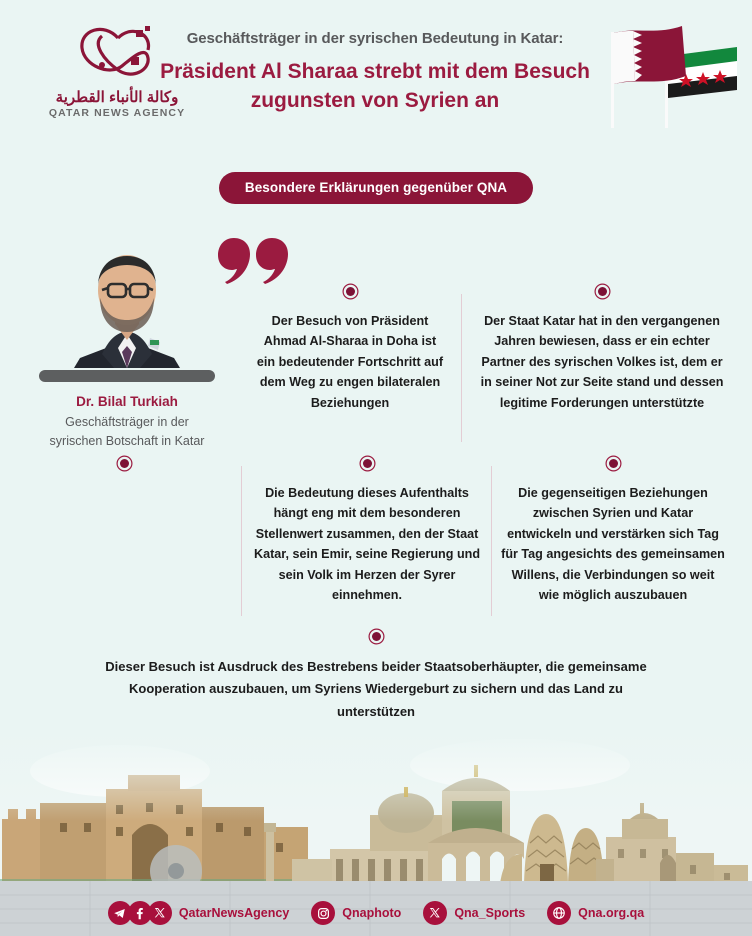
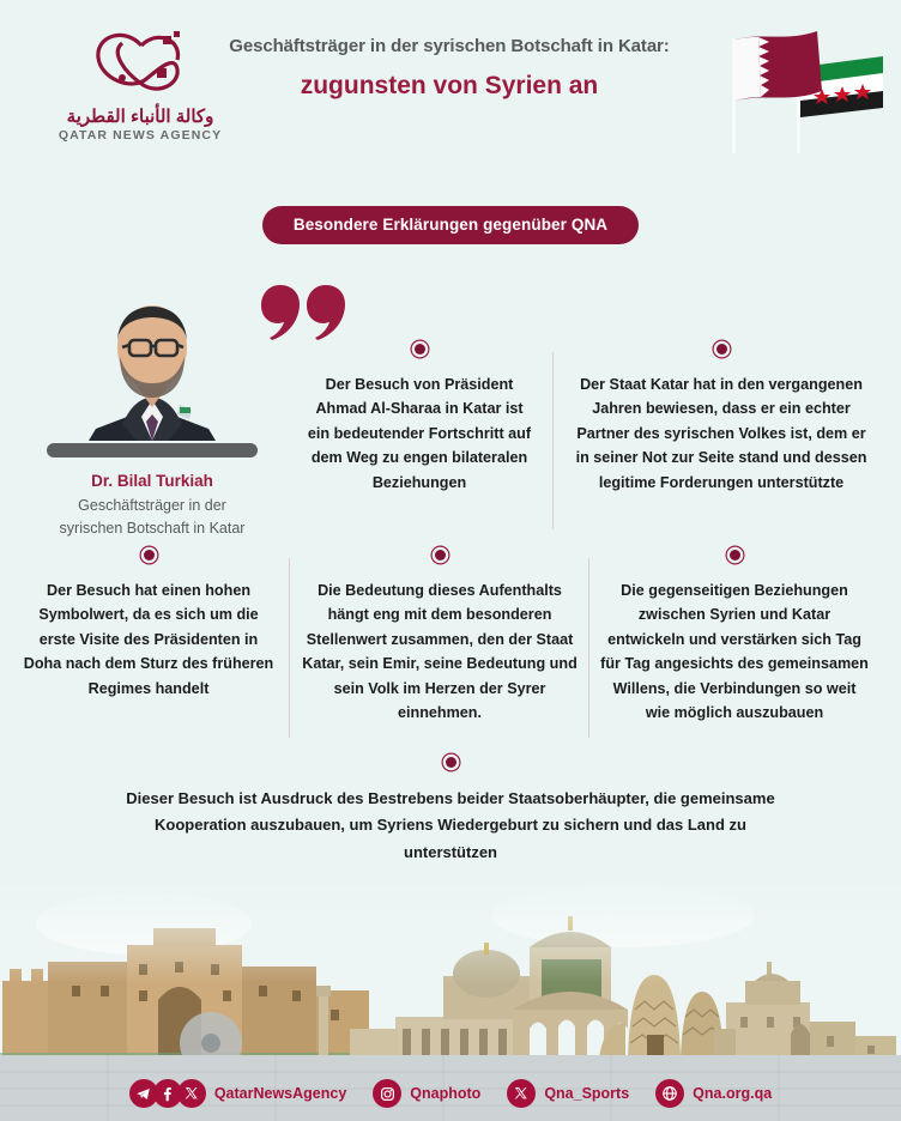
  وكالة الأنباء القطرية
  QATAR NEWS AGENCY
- Geschäftsträger in der syrischen Bedeutung in Katar:
+ Geschäftsträger in der syrischen Botschaft in Katar:
- Präsident Al Sharaa strebt mit dem Besuch
  zugunsten von Syrien an
  Besondere Erklärungen gegenüber QNA
  Dr. Bilal Turkiah
  Geschäftsträger in der
  syrischen Botschaft in Katar
- Der Besuch von Präsident Ahmad Al-Sharaa in Doha ist ein bedeutender Fortschritt auf dem Weg zu engen bilateralen Beziehungen
+ Der Besuch von Präsident Ahmad Al-Sharaa in Katar ist ein bedeutender Fortschritt auf dem Weg zu engen bilateralen Beziehungen
  Der Staat Katar hat in den vergangenen Jahren bewiesen, dass er ein echter Partner des syrischen Volkes ist, dem er in seiner Not zur Seite stand und dessen legitime Forderungen unterstützte
+ Der Besuch hat einen hohen Symbolwert, da es sich um die erste Visite des Präsidenten in Doha nach dem Sturz des früheren Regimes handelt
- Die Bedeutung dieses Aufenthalts hängt eng mit dem besonderen Stellenwert zusammen, den der Staat Katar, sein Emir, seine Regierung und sein Volk im Herzen der Syrer einnehmen.
+ Die Bedeutung dieses Aufenthalts hängt eng mit dem besonderen Stellenwert zusammen, den der Staat Katar, sein Emir, seine Bedeutung und sein Volk im Herzen der Syrer einnehmen.
  Die gegenseitigen Beziehungen zwischen Syrien und Katar entwickeln und verstärken sich Tag für Tag angesichts des gemeinsamen Willens, die Verbindungen so weit wie möglich auszubauen
  Dieser Besuch ist Ausdruck des Bestrebens beider Staatsoberhäupter, die gemeinsame Kooperation auszubauen, um Syriens Wiedergeburt zu sichern und das Land zu unterstützen
  QatarNewsAgency
  Qnaphoto
  Qna_Sports
  Qna.org.qa
